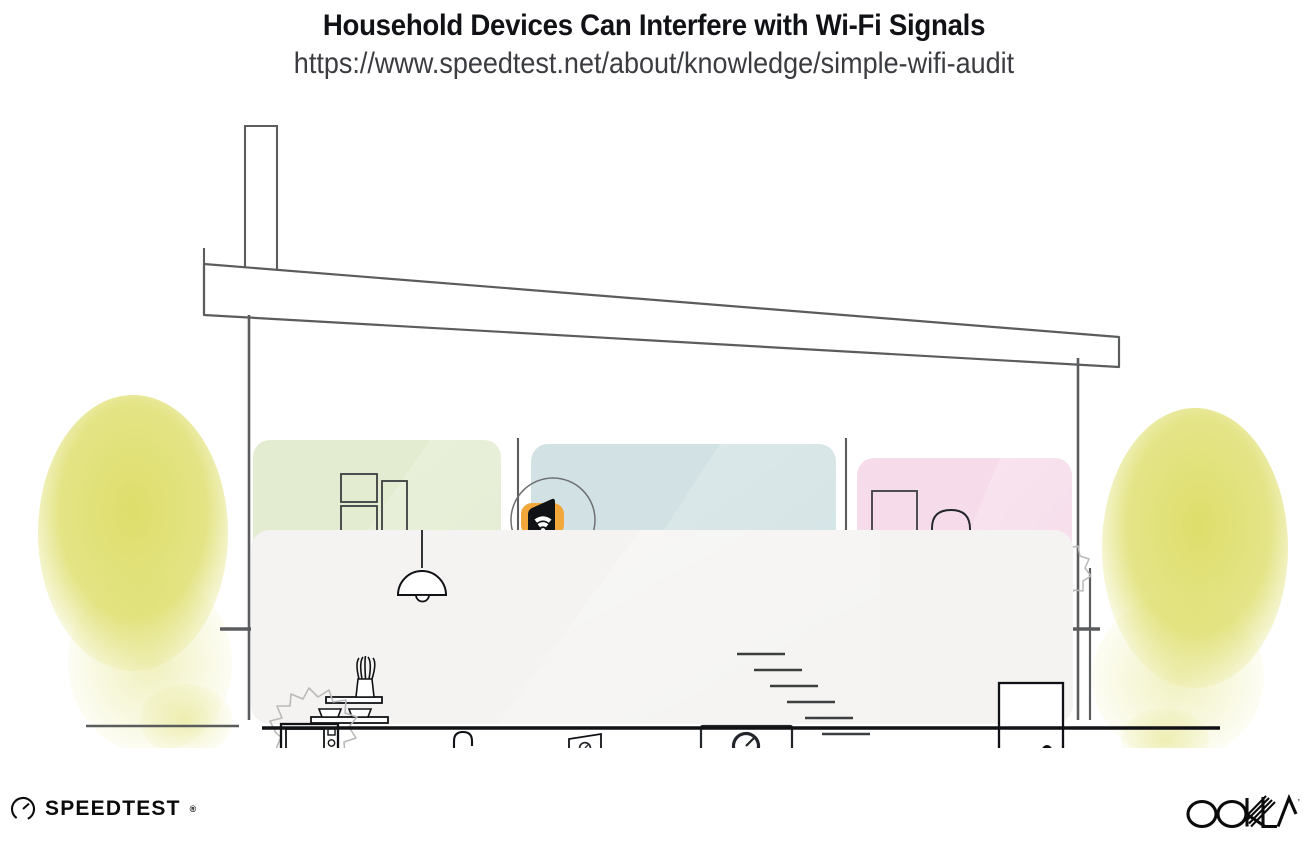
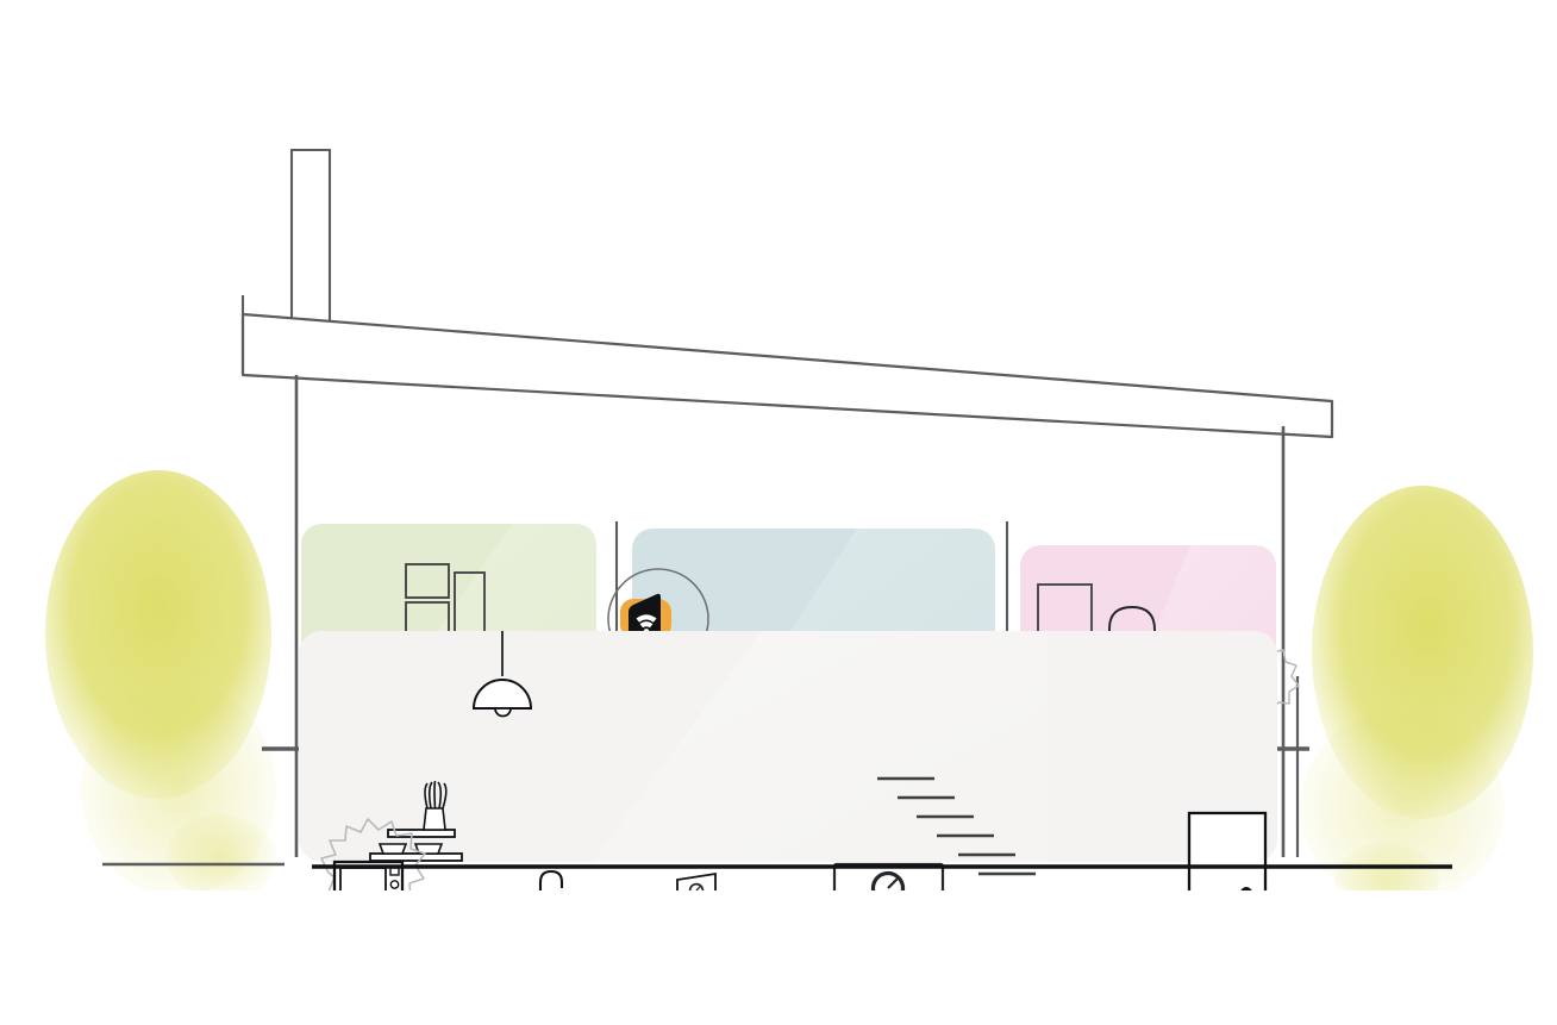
- Household Devices Can Interfere with Wi-Fi Signals
- https://www.speedtest.net/about/knowledge/simple-wifi-audit
- SPEEDTEST
- ®
